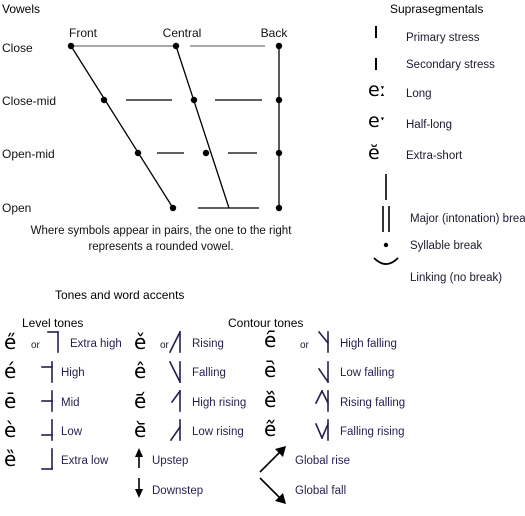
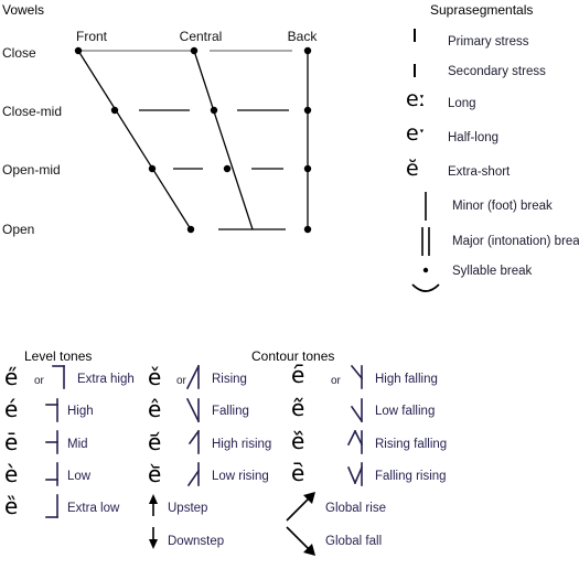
  Vowels
  Front
  Central
  Back
  Close
  Close-mid
  Open-mid
  Open
- Where symbols appear in pairs, the one to the right
- represents a rounded vowel.
  Suprasegmentals
  eː
  eˑ
  ĕ
  Primary stress
  Secondary stress
  Long
  Half-long
  Extra-short
+ Minor (foot) break
  Major (intonation) brea
  Syllable break
- Linking (no break)
- Tones and word accents
  Level tones
  Contour tones
  e̋
  or
  Extra high
  é
  High
  ē
  Mid
  è
  Low
  ȅ
  Extra low
  ě
  or
  Rising
  ê
  Falling
  e᷄
  High rising
  e᷅
  Low rising
  Upstep
  Downstep
  e᷇
  or
  High falling
- e᷆
+ e᷉
  Low falling
  e᷈
  Rising falling
- e᷉
+ e᷆
  Falling rising
  Global rise
  Global fall
